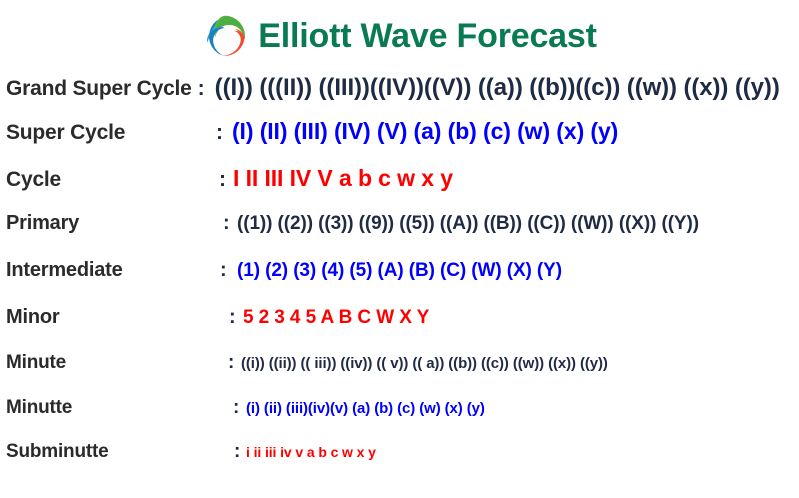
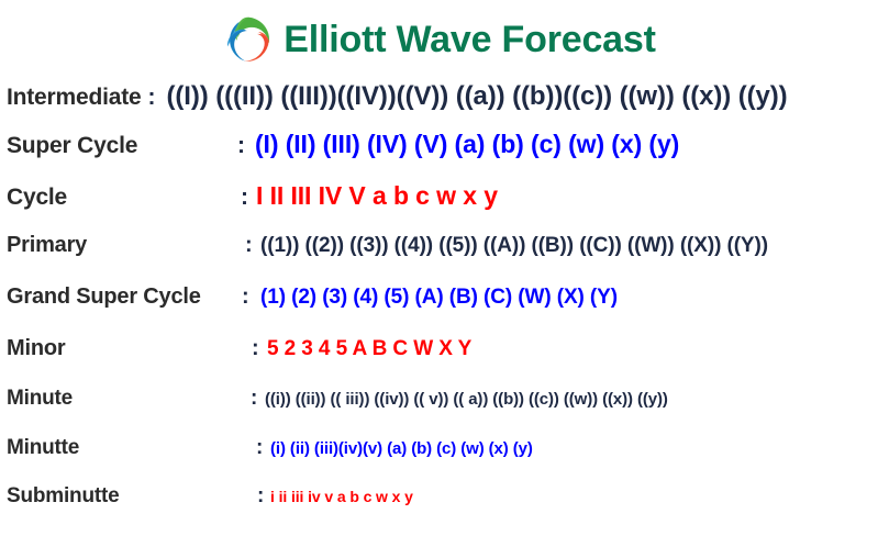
  Elliott Wave Forecast
- Grand Super Cycle
+ Intermediate
  :
  ((I)) (((II)) ((III))((IV))((V)) ((a)) ((b))((c)) ((w)) ((x)) ((y))
  Super Cycle
  :
  (I) (II) (III) (IV) (V) (a) (b) (c) (w) (x) (y)
  Cycle
  :
  I II III IV V a b c w x y
  Primary
  :
- ((1)) ((2)) ((3)) ((9)) ((5)) ((A)) ((B)) ((C)) ((W)) ((X)) ((Y))
+ ((1)) ((2)) ((3)) ((4)) ((5)) ((A)) ((B)) ((C)) ((W)) ((X)) ((Y))
- Intermediate
+ Grand Super Cycle
  :
  (1) (2) (3) (4) (5) (A) (B) (C) (W) (X) (Y)
  Minor
  :
  5 2 3 4 5 A B C W X Y
  Minute
  :
  ((i)) ((ii)) (( iii)) ((iv)) (( v)) (( a)) ((b)) ((c)) ((w)) ((x)) ((y))
  Minutte
  :
  (i) (ii) (iii)(iv)(v) (a) (b) (c) (w) (x) (y)
  Subminutte
  :
  i ii iii iv v a b c w x y
